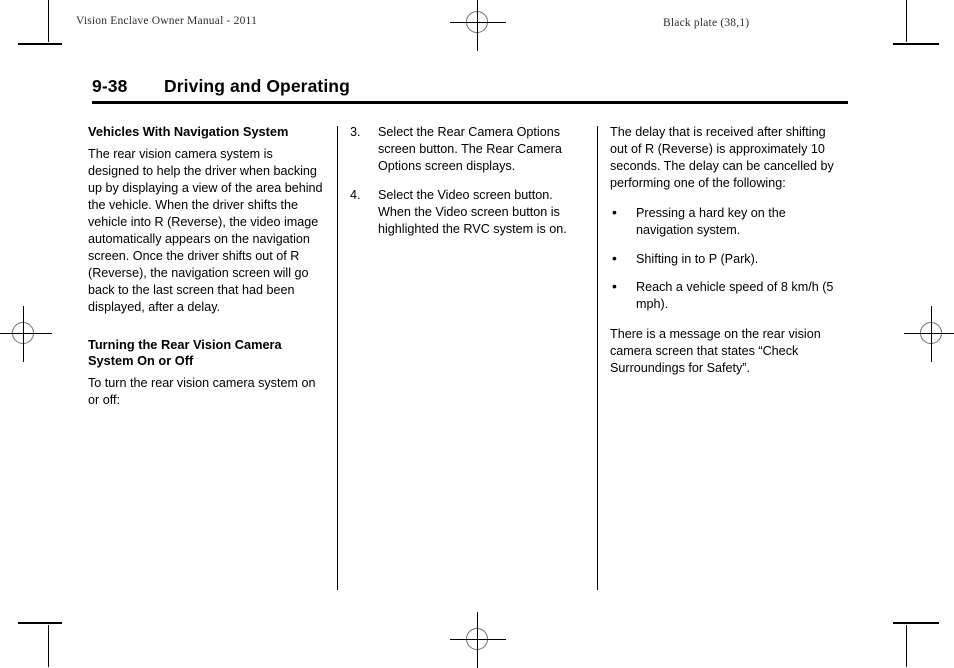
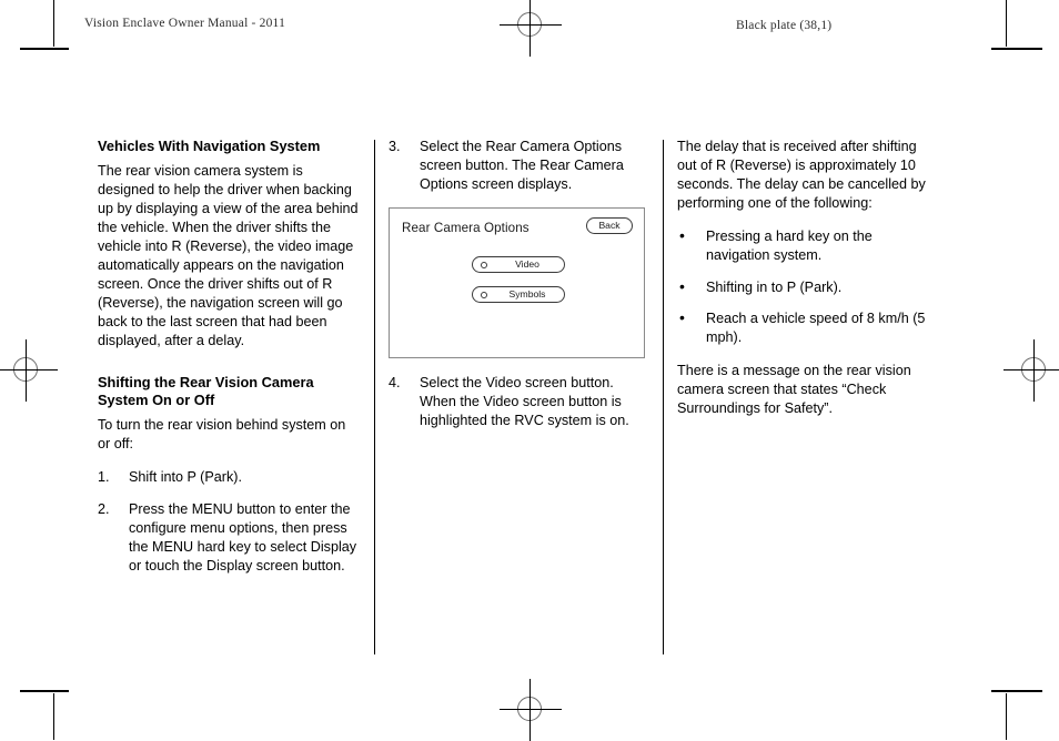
  Vision Enclave Owner Manual - 2011
  Black plate (38,1)
- 9-38
- Driving and Operating
  Vehicles With Navigation System
  The rear vision camera system is designed to help the driver when backing up by displaying a view of the area behind the vehicle. When the driver shifts the vehicle into R (Reverse), the video image automatically appears on the navigation screen. Once the driver shifts out of R (Reverse), the navigation screen will go back to the last screen that had been displayed, after a delay.
- Turning the Rear Vision Camera System On or Off
+ Shifting the Rear Vision Camera System On or Off
- To turn the rear vision camera system on or off:
+ To turn the rear vision behind system on or off:
+ 1.
+ Shift into P (Park).
+ 2.
+ Press the MENU button to enter the configure menu options, then press the MENU hard key to select Display or touch the Display screen button.
  3.
  Select the Rear Camera Options screen button. The Rear Camera Options screen displays.
+ Rear Camera Options
+ Back
+ Video
+ Symbols
  4.
  Select the Video screen button. When the Video screen button is highlighted the RVC system is on.
  The delay that is received after shifting out of R (Reverse) is approximately 10 seconds. The delay can be cancelled by performing one of the following:
  •
  Pressing a hard key on the navigation system.
  •
  Shifting in to P (Park).
  •
  Reach a vehicle speed of 8 km/h (5 mph).
  There is a message on the rear vision camera screen that states “Check Surroundings for Safety”.
